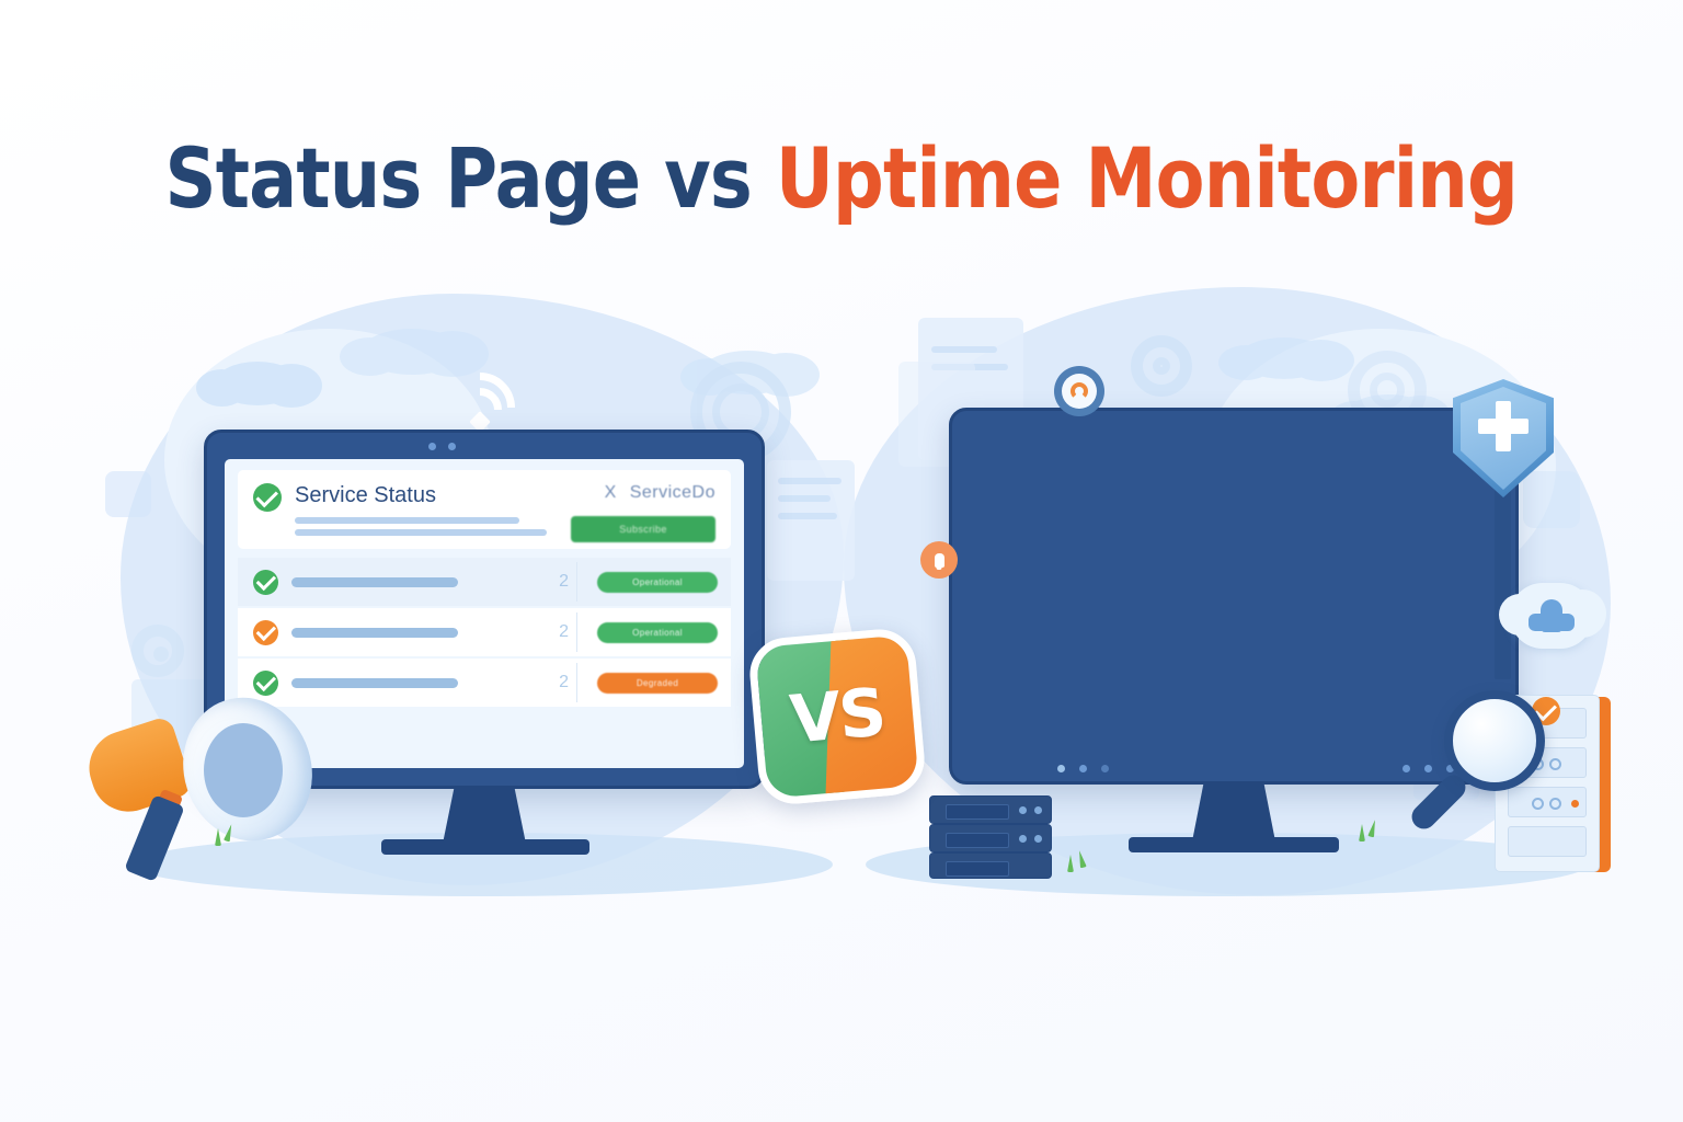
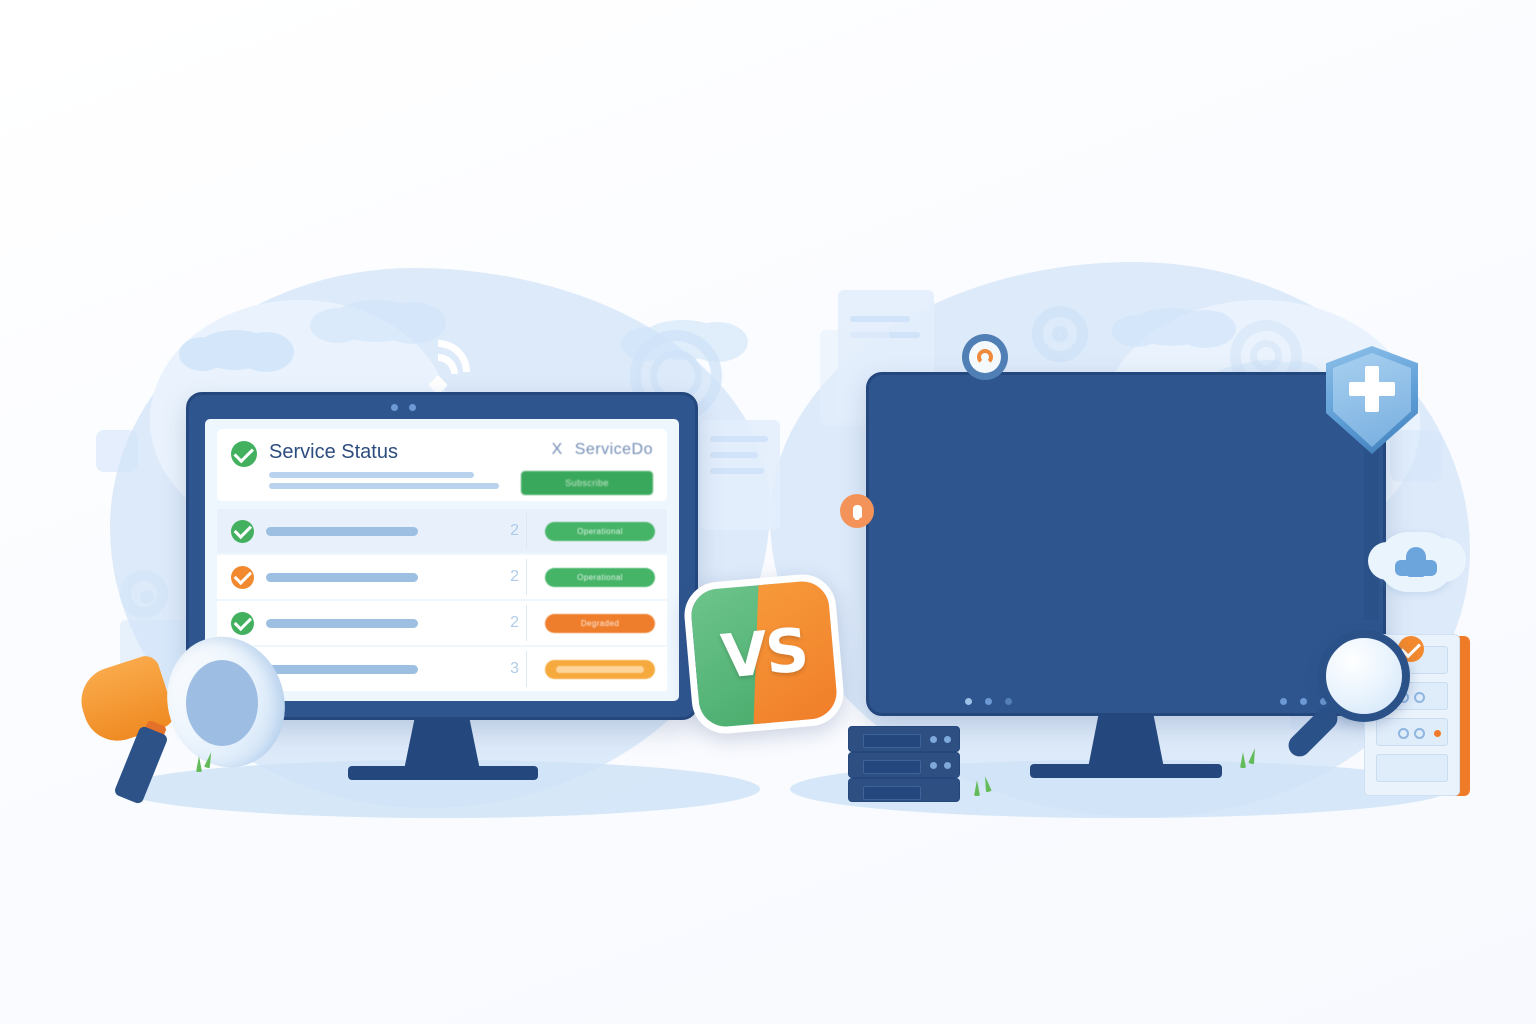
- Status Page vs Uptime Monitoring
  Service Status
  X ServiceDo
  Subscribe
  2
  Operational
  2
  Operational
  2
  Degraded
+ 3
